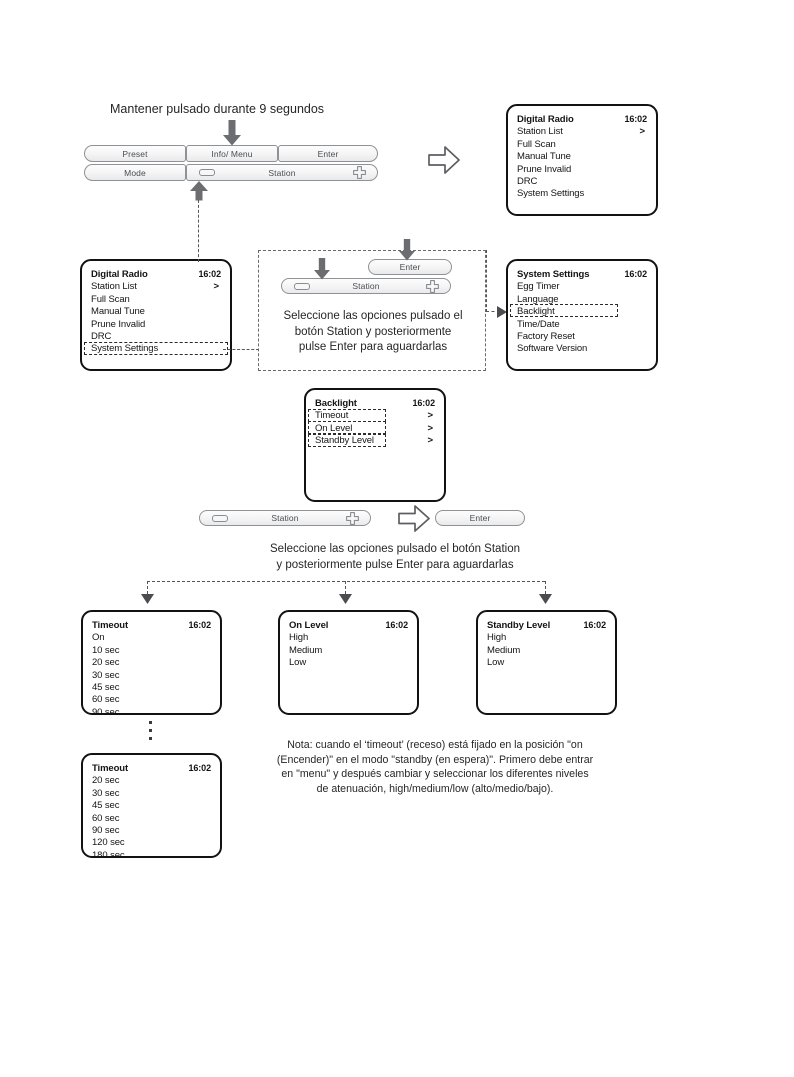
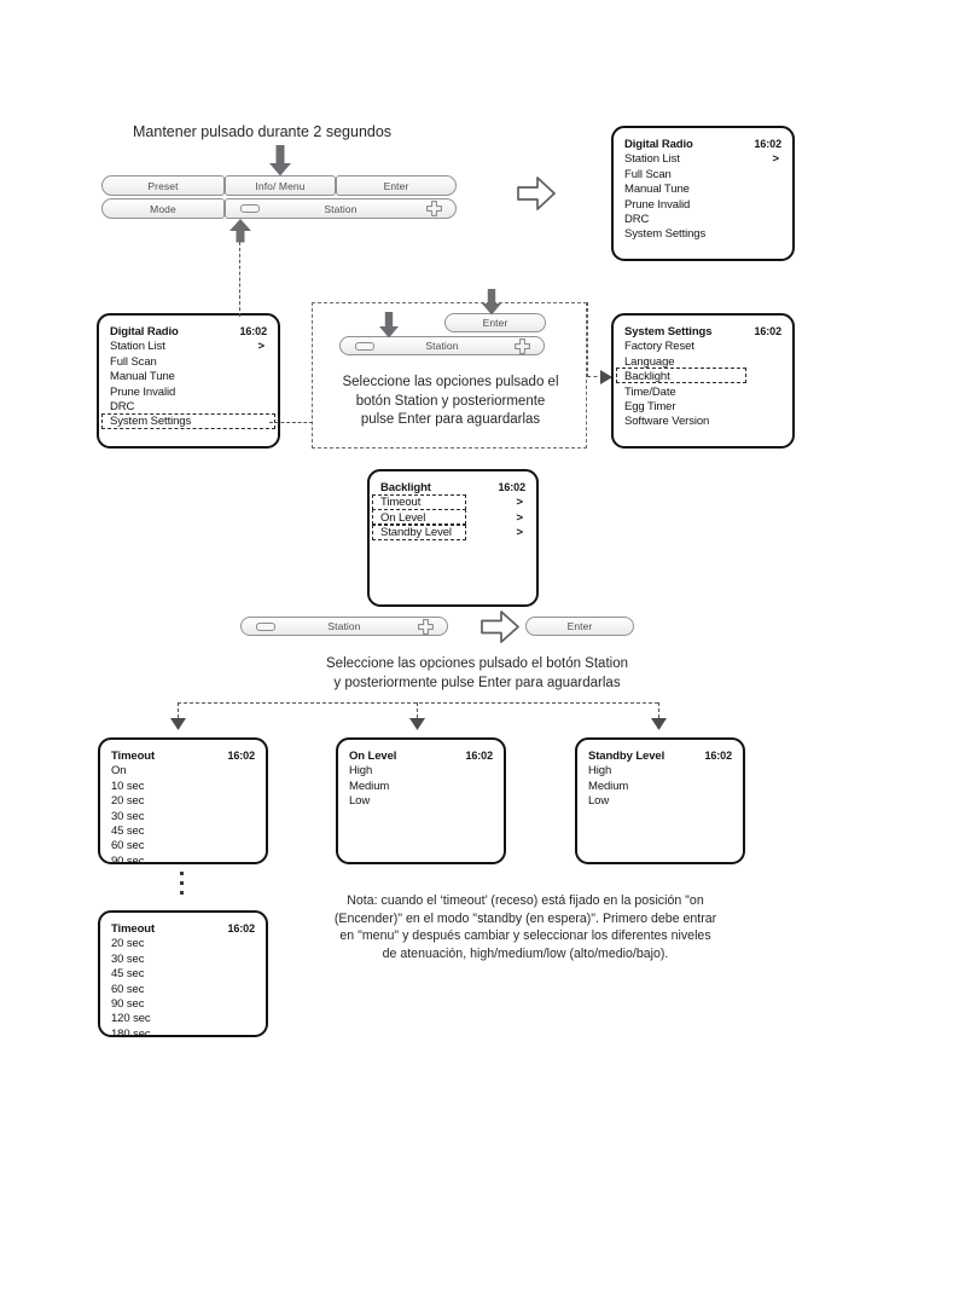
- Mantener pulsado durante 9 segundos
+ Mantener pulsado durante 2 segundos
  Preset
  Info/ Menu
  Enter
  Mode
  Station
  Digital Radio
  16:02
  Station List
  >
  Full Scan
  Manual Tune
  Prune Invalid
  DRC
  System Settings
  Digital Radio
  16:02
  Station List
  >
  Full Scan
  Manual Tune
  Prune Invalid
  DRC
  System Settings
  Enter
  Station
  Seleccione las opciones pulsado el
  botón Station y posteriormente
  pulse Enter para aguardarlas
  System Settings
  16:02
- Egg Timer
+ Factory Reset
  Language
  Backlight
  Time/Date
- Factory Reset
+ Egg Timer
  Software Version
  Backlight
  16:02
  Timeout
  >
  On Level
  >
  Standby Level
  >
  Station
  Enter
  Seleccione las opciones pulsado el botón Station
  y posteriormente pulse Enter para aguardarlas
  Timeout
  16:02
  On
  10 sec
  20 sec
  30 sec
  45 sec
  60 sec
  90 sec
  Timeout
  16:02
  20 sec
  30 sec
  45 sec
  60 sec
  90 sec
  120 sec
  180 sec
  On Level
  16:02
  High
  Medium
  Low
  Standby Level
  16:02
  High
  Medium
  Low
  Nota: cuando el ‘timeout’ (receso) está fijado en la posición "on
  (Encender)" en el modo "standby (en espera)". Primero debe entrar
  en "menu" y después cambiar y seleccionar los diferentes niveles
  de atenuación, high/medium/low (alto/medio/bajo).
